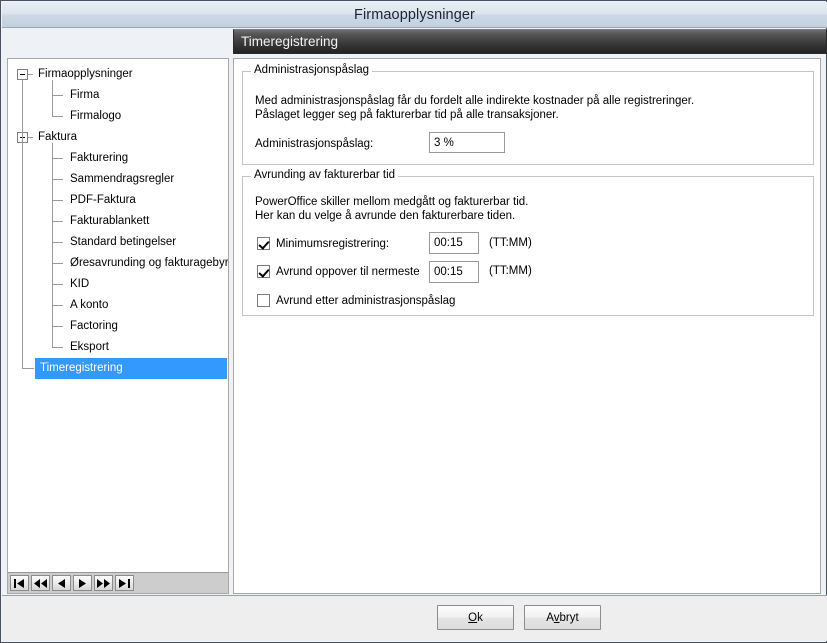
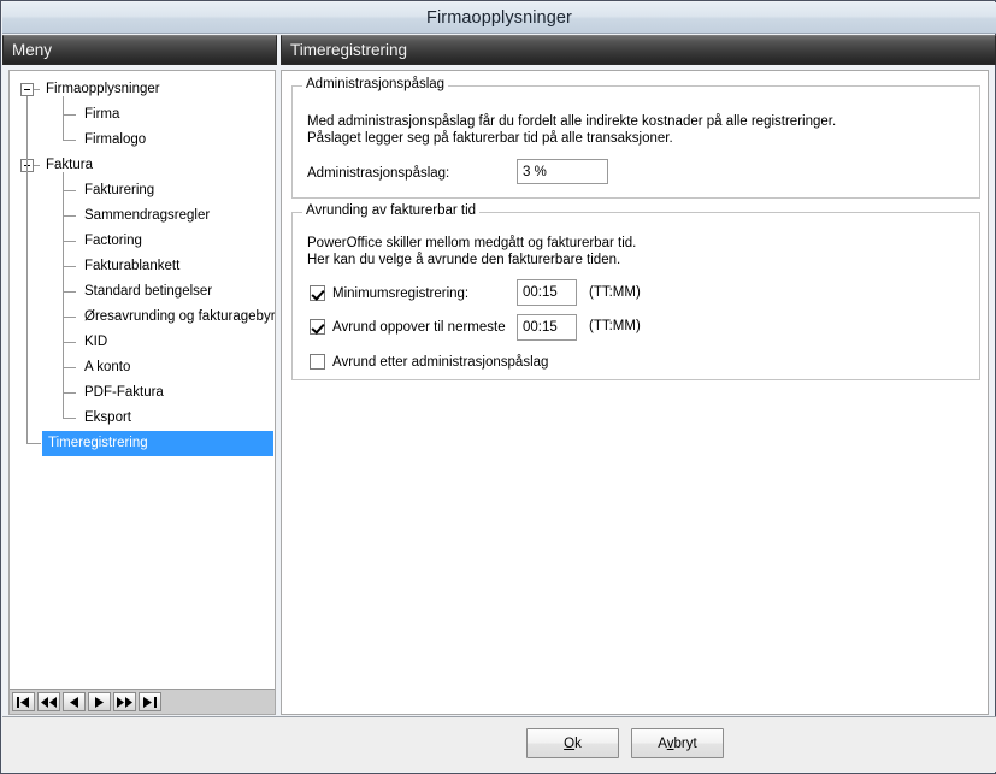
  Firmaopplysninger
+ Meny
  Timeregistrering
  Firmaopplysninger
  Firma
  Firmalogo
  Faktura
  Fakturering
  Sammendragsregler
- PDF-Faktura
+ Factoring
  Fakturablankett
  Standard betingelser
  Øresavrunding og fakturagebyr
  KID
  A konto
- Factoring
+ PDF-Faktura
  Eksport
  Timeregistrering
  Administrasjonspåslag
  Med administrasjonspåslag får du fordelt alle indirekte kostnader på alle registreringer.
  Påslaget legger seg på fakturerbar tid på alle transaksjoner.
  Administrasjonspåslag:
  3 %
  Avrunding av fakturerbar tid
  PowerOffice skiller mellom medgått og fakturerbar tid.
  Her kan du velge å avrunde den fakturerbare tiden.
  Minimumsregistrering:
  00:15
  (TT:MM)
  Avrund oppover til nermeste
  00:15
  (TT:MM)
  Avrund etter administrasjonspåslag
  Ok
  Avbryt
